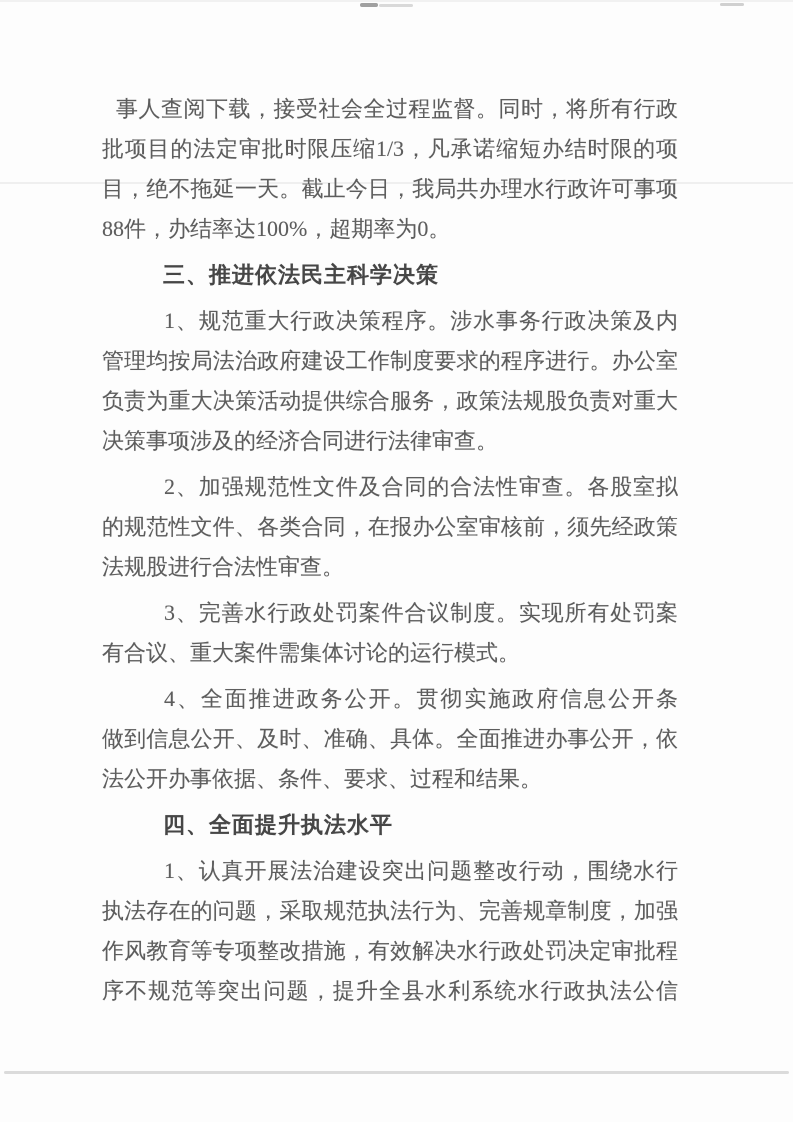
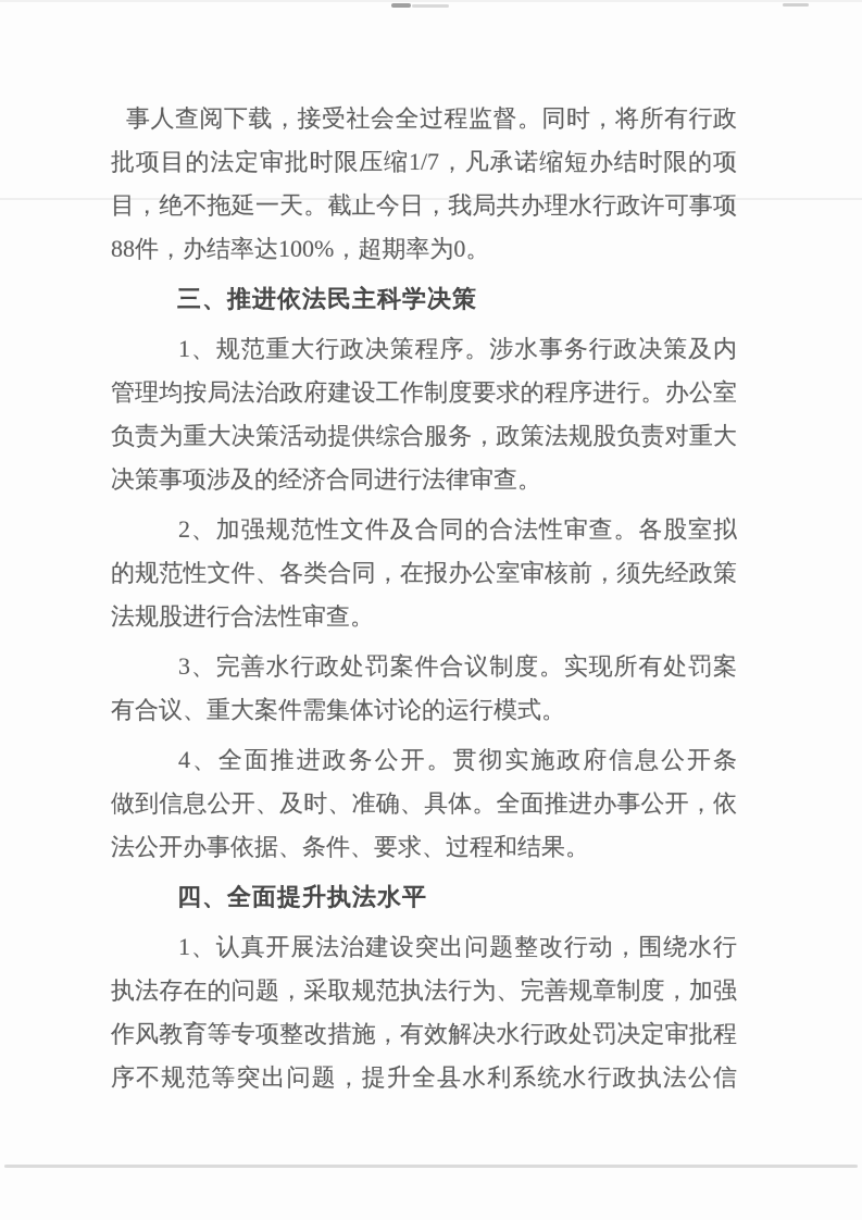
  事人查阅下载，接受社会全过程监督。同时，将所有行政
- 批项目的法定审批时限压缩1/3，凡承诺缩短办结时限的项
+ 批项目的法定审批时限压缩1/7，凡承诺缩短办结时限的项
  目，绝不拖延一天。截止今日，我局共办理水行政许可事项
  88件，办结率达100%，超期率为0。
  三、推进依法民主科学决策
  1、规范重大行政决策程序。涉水事务行政决策及内
  管理均按局法治政府建设工作制度要求的程序进行。办公室
  负责为重大决策活动提供综合服务，政策法规股负责对重大
  决策事项涉及的经济合同进行法律审查。
  2、加强规范性文件及合同的合法性审查。各股室拟
  的规范性文件、各类合同，在报办公室审核前，须先经政策
  法规股进行合法性审查。
  3、完善水行政处罚案件合议制度。实现所有处罚案
  有合议、重大案件需集体讨论的运行模式。
  4、全面推进政务公开。贯彻实施政府信息公开条
  做到信息公开、及时、准确、具体。全面推进办事公开，依
  法公开办事依据、条件、要求、过程和结果。
  四、全面提升执法水平
  1、认真开展法治建设突出问题整改行动，围绕水行
  执法存在的问题，采取规范执法行为、完善规章制度，加强
  作风教育等专项整改措施，有效解决水行政处罚决定审批程
  序不规范等突出问题，提升全县水利系统水行政执法公信
